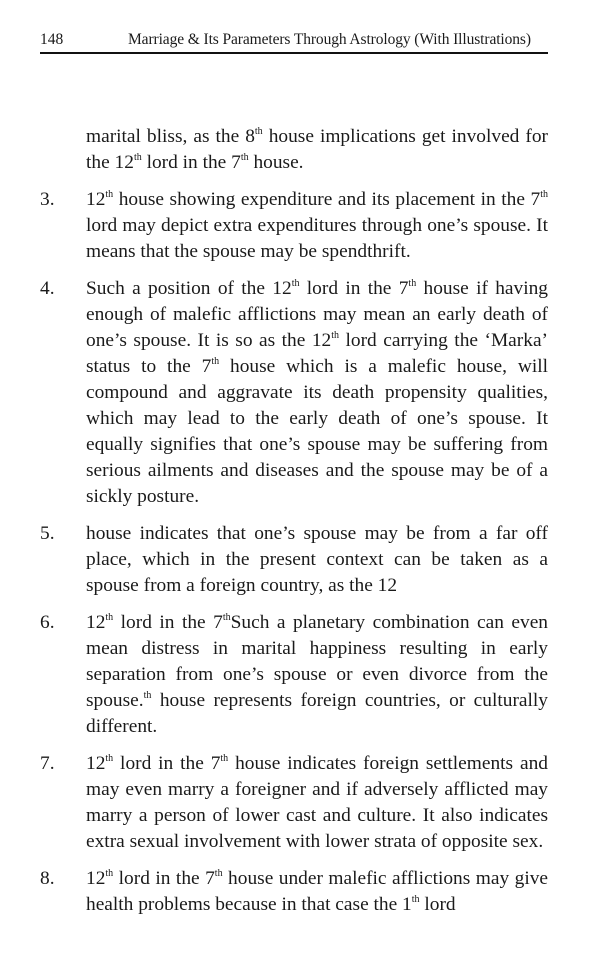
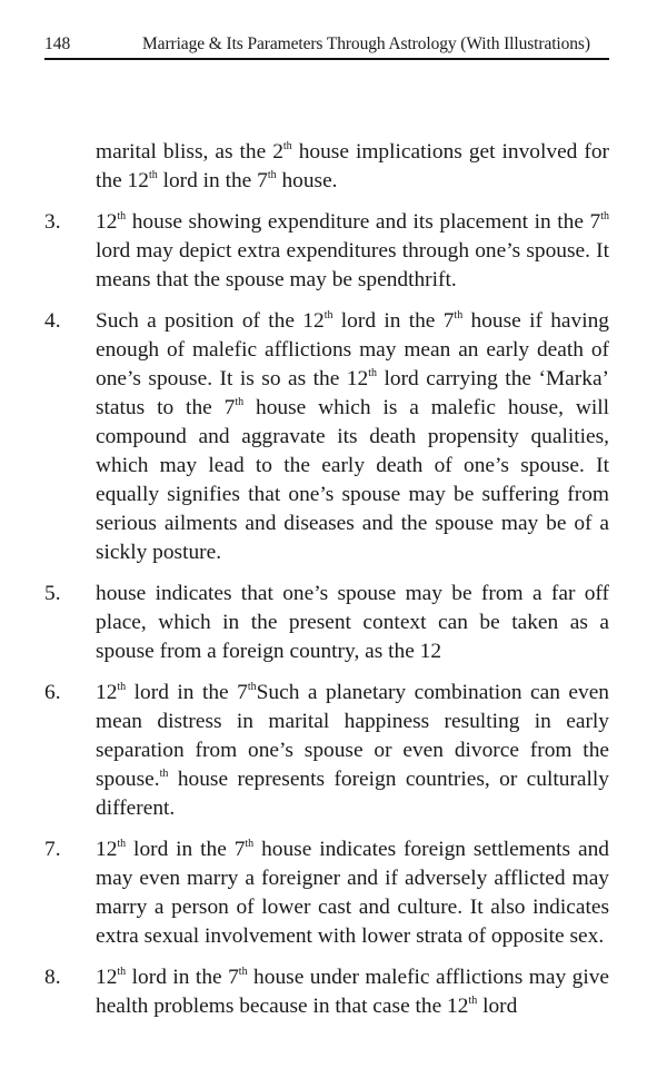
  148
  Marriage & Its Parameters Through Astrology (With Illustrations)
- marital bliss, as the 8th house implications get involved for the 12th lord in the 7th house.
+ marital bliss, as the 2th house implications get involved for the 12th lord in the 7th house.
  3.
  12th house showing expenditure and its placement in the 7th lord may depict extra expenditures through one’s spouse. It means that the spouse may be spendthrift.
  4.
  Such a position of the 12th lord in the 7th house if having enough of malefic afflictions may mean an early death of one’s spouse. It is so as the 12th lord carrying the ‘Marka’ status to the 7th house which is a malefic house, will compound and aggravate its death propensity qualities, which may lead to the early death of one’s spouse. It equally signifies that one’s spouse may be suffering from serious ailments and diseases and the spouse may be of a sickly posture.
  5.
  house indicates that one’s spouse may be from a far off place, which in the present context can be taken as a spouse from a foreign country, as the 12
  6.
  12th lord in the 7thSuch a planetary combination can even mean distress in marital happiness resulting in early separation from one’s spouse or even divorce from the spouse.th house represents foreign countries, or culturally different.
  7.
  12th lord in the 7th house indicates foreign settlements and may even marry a foreigner and if adversely afflicted may marry a person of lower cast and culture. It also indicates extra sexual involvement with lower strata of opposite sex.
  8.
- 12th lord in the 7th house under malefic afflictions may give health problems because in that case the 1th lord
+ 12th lord in the 7th house under malefic afflictions may give health problems because in that case the 12th lord
